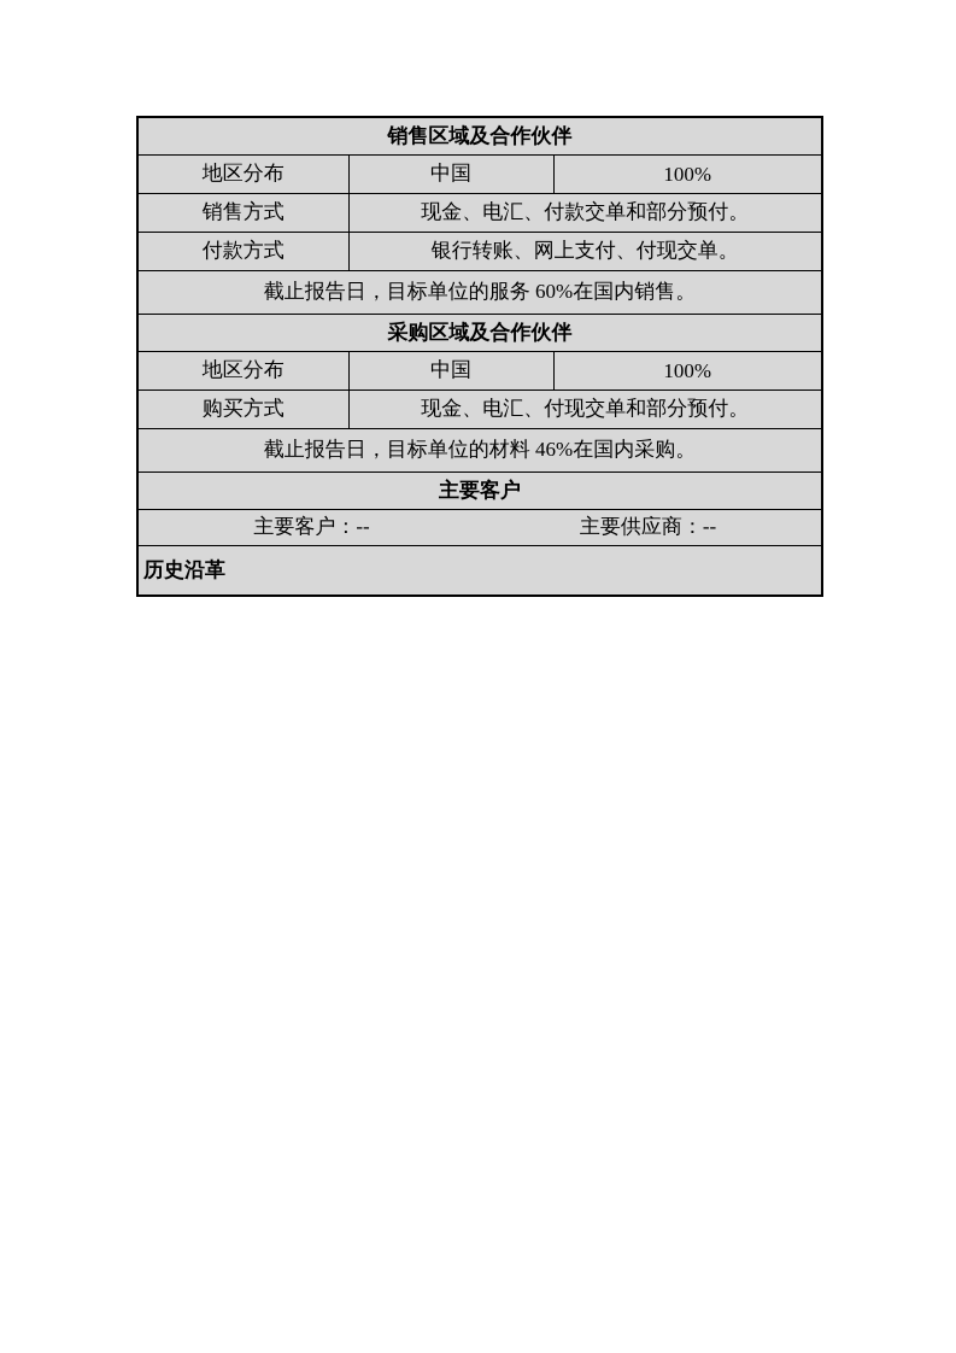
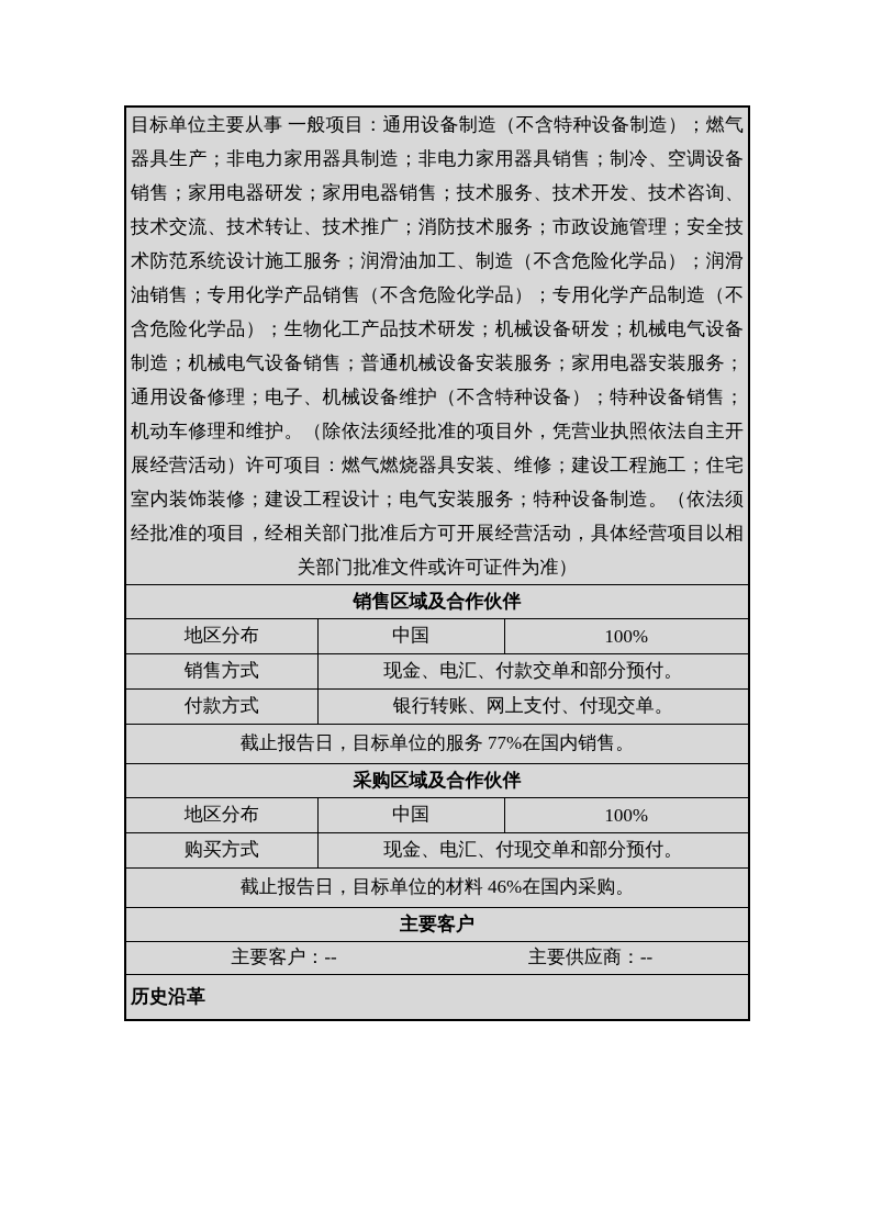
+ 目标单位主要从事 一般项目：通用设备制造（不含特种设备制造）；燃气器具生产；非电力家用器具制造；非电力家用器具销售；制冷、空调设备销售；家用电器研发；家用电器销售；技术服务、技术开发、技术咨询、技术交流、技术转让、技术推广；消防技术服务；市政设施管理；安全技术防范系统设计施工服务；润滑油加工、制造（不含危险化学品）；润滑油销售；专用化学产品销售（不含危险化学品）；专用化学产品制造（不含危险化学品）；生物化工产品技术研发；机械设备研发；机械电气设备制造；机械电气设备销售；普通机械设备安装服务；家用电器安装服务；通用设备修理；电子、机械设备维护（不含特种设备）；特种设备销售；机动车修理和维护。（除依法须经批准的项目外，凭营业执照依法自主开展经营活动）许可项目：燃气燃烧器具安装、维修；建设工程施工；住宅室内装饰装修；建设工程设计；电气安装服务；特种设备制造。（依法须经批准的项目，经相关部门批准后方可开展经营活动，具体经营项目以相关部门批准文件或许可证件为准）
  销售区域及合作伙伴
  地区分布	中国	100%
  销售方式	现金、电汇、付款交单和部分预付。
  付款方式	银行转账、网上支付、付现交单。
- 截止报告日，目标单位的服务 60%在国内销售。
+ 截止报告日，目标单位的服务 77%在国内销售。
  采购区域及合作伙伴
  地区分布	中国	100%
  购买方式	现金、电汇、付现交单和部分预付。
  截止报告日，目标单位的材料 46%在国内采购。
  主要客户
  主要客户：-- 主要供应商：--
  历史沿革
